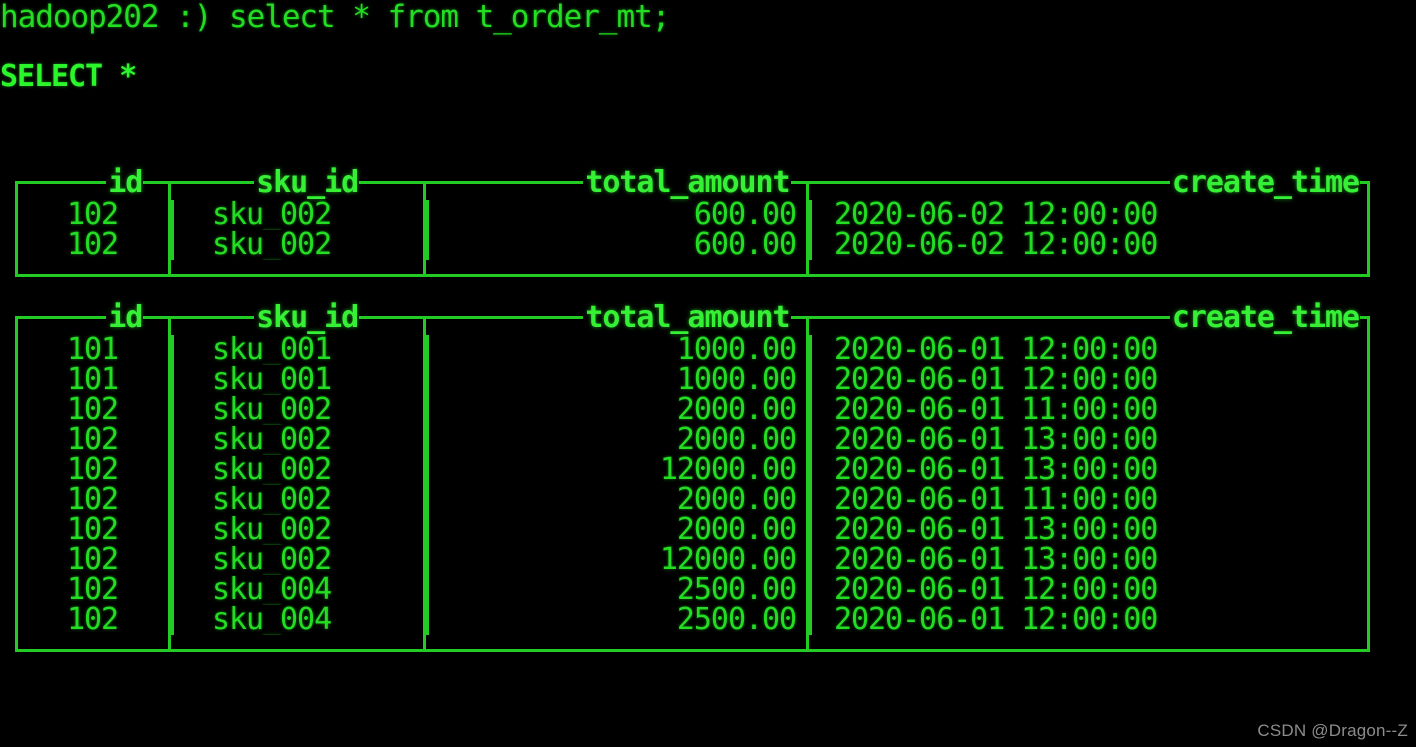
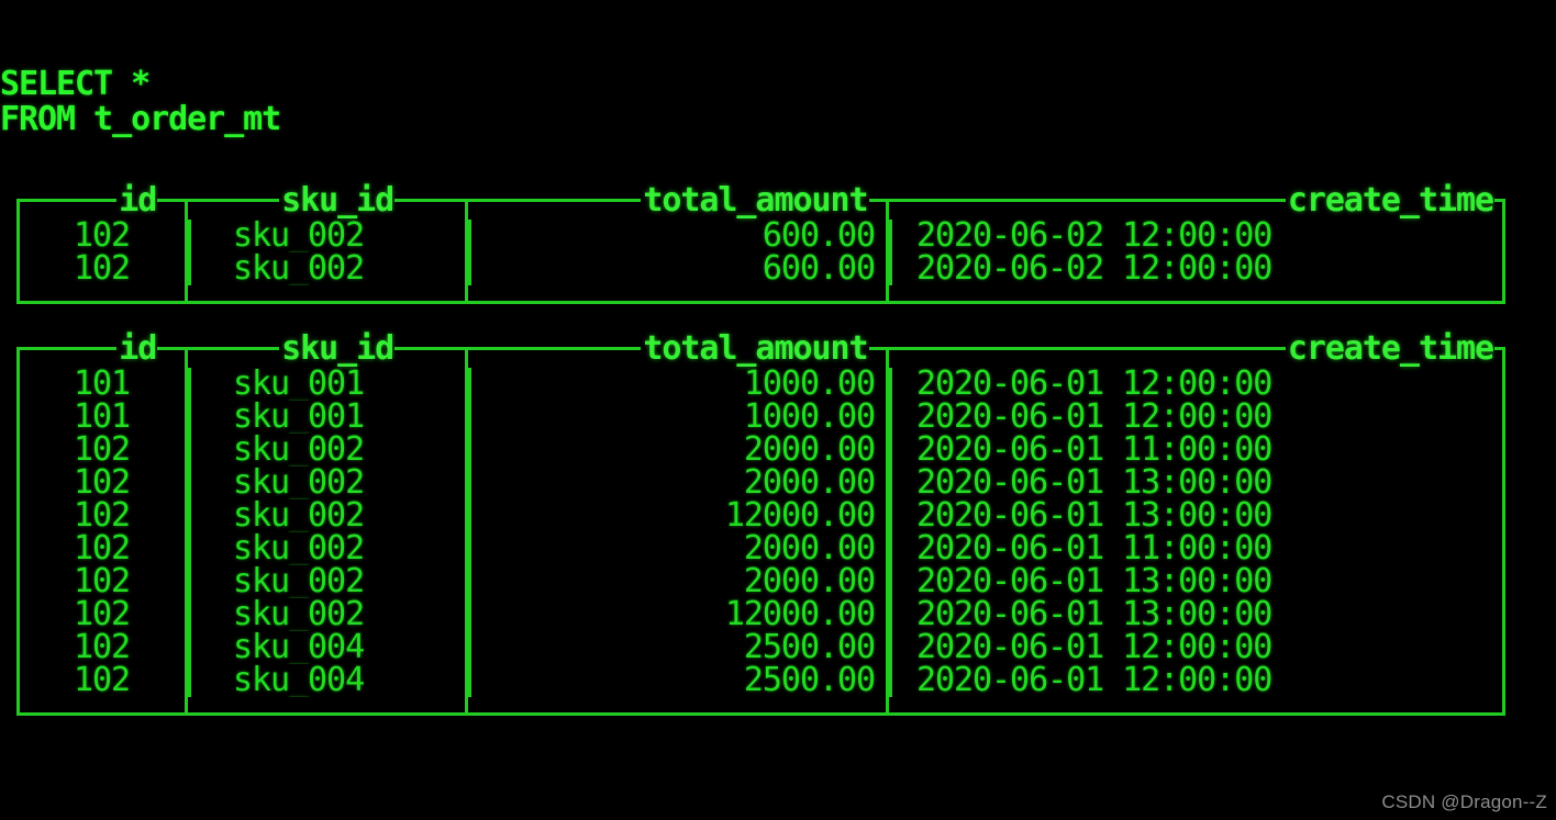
- hadoop202 :) select * from t_order_mt;
  SELECT *
+ FROM t_order_mt
  id
  sku_id
  total_amount
  create_time
  102
  sku_002
  600.00
  2020-06-02 12:00:00
  102
  sku_002
  600.00
  2020-06-02 12:00:00
  id
  sku_id
  total_amount
  create_time
  101
  sku_001
  1000.00
  2020-06-01 12:00:00
  101
  sku_001
  1000.00
  2020-06-01 12:00:00
  102
  sku_002
  2000.00
  2020-06-01 11:00:00
  102
  sku_002
  2000.00
  2020-06-01 13:00:00
  102
  sku_002
  12000.00
  2020-06-01 13:00:00
  102
  sku_002
  2000.00
  2020-06-01 11:00:00
  102
  sku_002
  2000.00
  2020-06-01 13:00:00
  102
  sku_002
  12000.00
  2020-06-01 13:00:00
  102
  sku_004
  2500.00
  2020-06-01 12:00:00
  102
  sku_004
  2500.00
  2020-06-01 12:00:00
  CSDN @Dragon--Z
